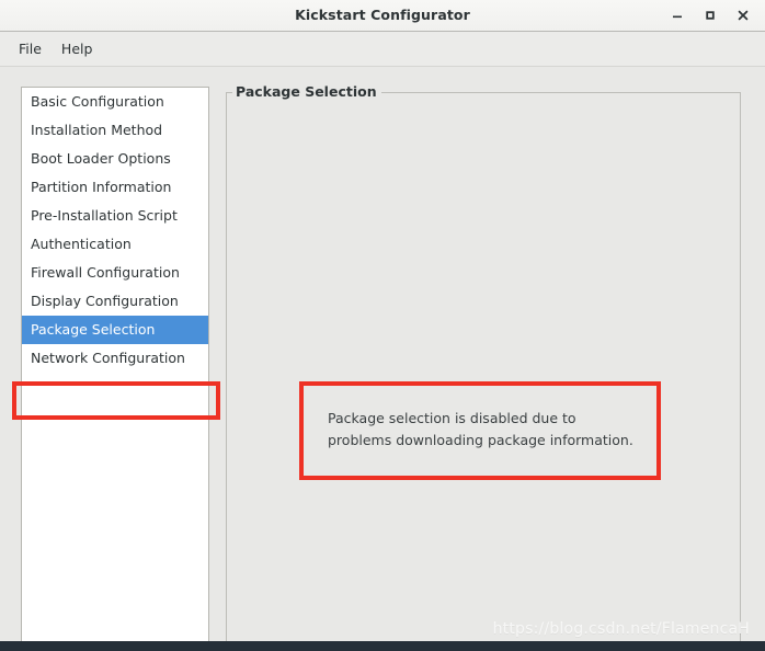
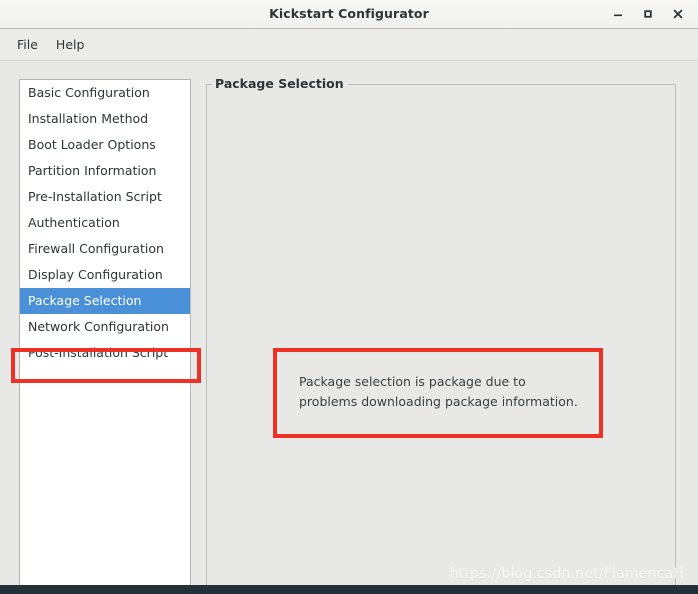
  Kickstart Configurator
  File
  Help
  Basic Configuration
  Installation Method
  Boot Loader Options
  Partition Information
  Pre-Installation Script
  Authentication
  Firewall Configuration
  Display Configuration
  Package Selection
  Network Configuration
+ Post-Installation Script
  Package Selection
- Package selection is disabled due to
+ Package selection is package due to
  problems downloading package information.
  https://blog.csdn.net/FlamencaH
